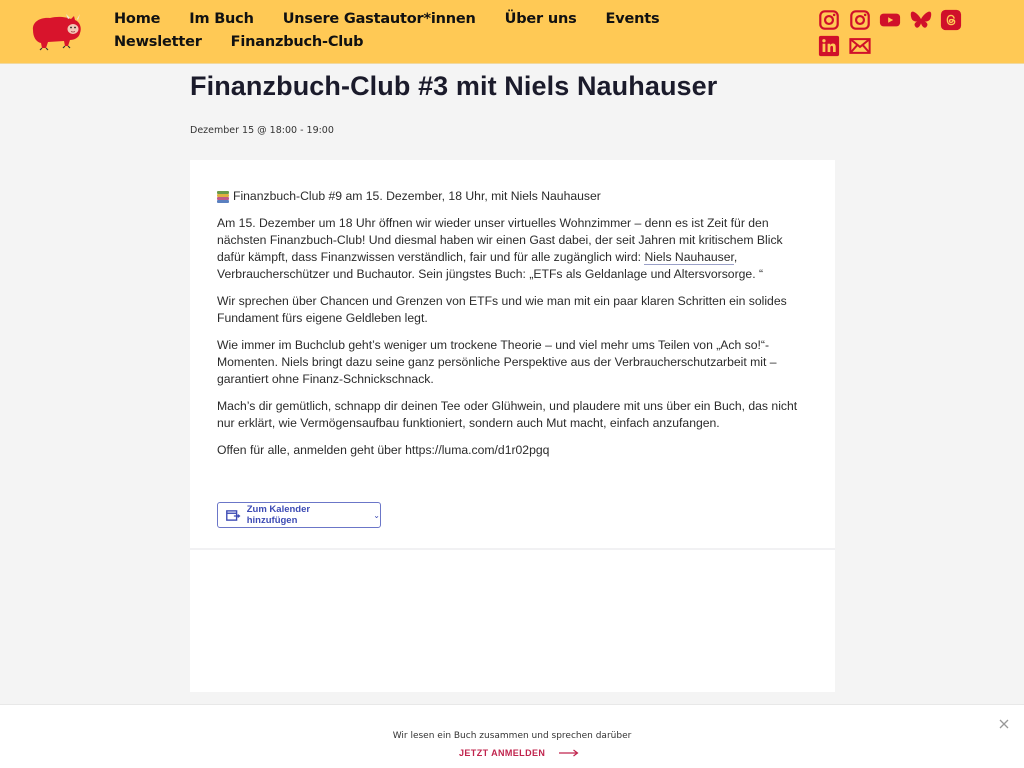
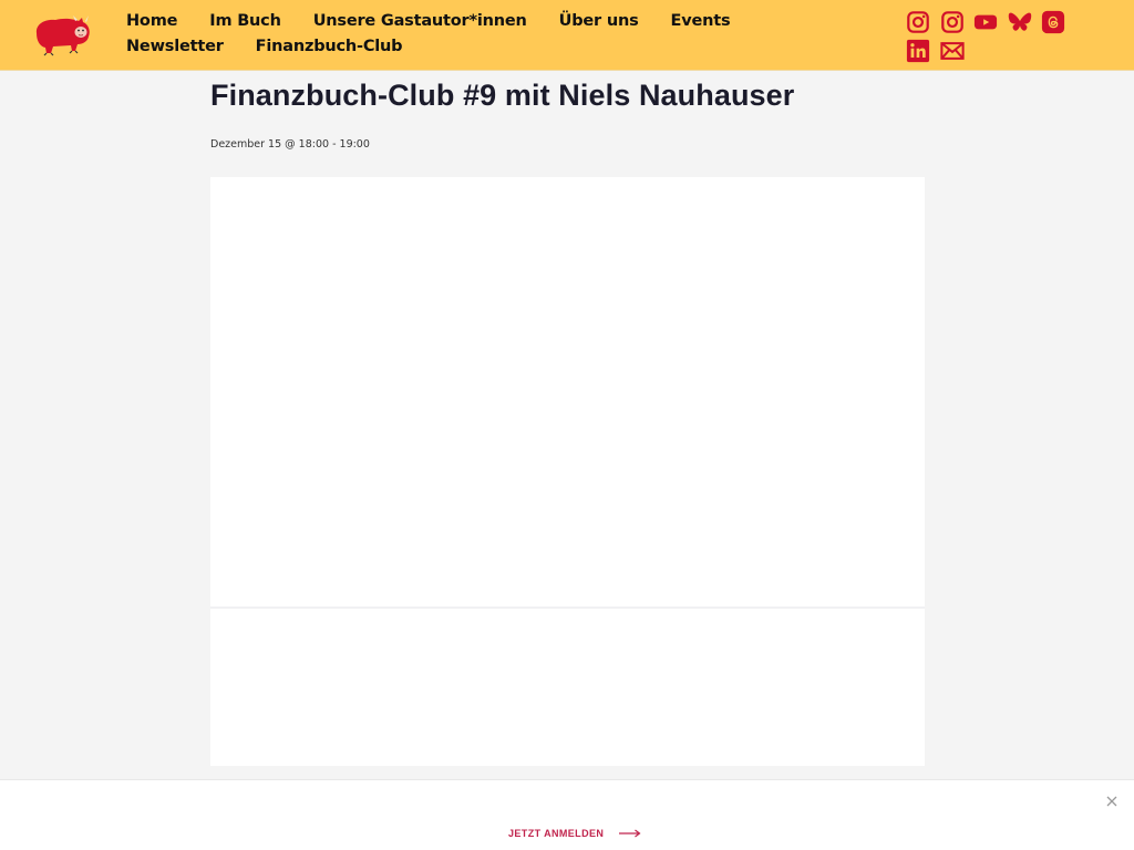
  Home
  Im Buch
  Unsere Gastautor*innen
  Über uns
  Events
  Newsletter
  Finanzbuch-Club
- Finanzbuch-Club #3 mit Niels Nauhauser
+ Finanzbuch-Club #9 mit Niels Nauhauser
  Dezember 15 @ 18:00 - 19:00
- Finanzbuch-Club #9 am 15. Dezember, 18 Uhr, mit Niels Nauhauser
- Am 15. Dezember um 18 Uhr öffnen wir wieder unser virtuelles Wohnzimmer – denn es ist Zeit für den nächsten Finanzbuch-Club! Und diesmal haben wir einen Gast dabei, der seit Jahren mit kritischem Blick dafür kämpft, dass Finanzwissen verständlich, fair und für alle zugänglich wird: Niels Nauhauser, Verbraucherschützer und Buchautor. Sein jüngstes Buch: „ETFs als Geldanlage und Altersvorsorge. “
- Wir sprechen über Chancen und Grenzen von ETFs und wie man mit ein paar klaren Schritten ein solides Fundament fürs eigene Geldleben legt.
- Wie immer im Buchclub geht’s weniger um trockene Theorie – und viel mehr ums Teilen von „Ach so!“-Momenten. Niels bringt dazu seine ganz persönliche Perspektive aus der Verbraucherschutzarbeit mit – garantiert ohne Finanz-Schnickschnack.
- Mach’s dir gemütlich, schnapp dir deinen Tee oder Glühwein, und plaudere mit uns über ein Buch, das nicht nur erklärt, wie Vermögensaufbau funktioniert, sondern auch Mut macht, einfach anzufangen.
- Offen für alle, anmelden geht über https://luma.com/d1r02pgq
- Zum Kalender hinzufügen
- ⌄
- Wir lesen ein Buch zusammen und sprechen darüber
  JETZT ANMELDEN
